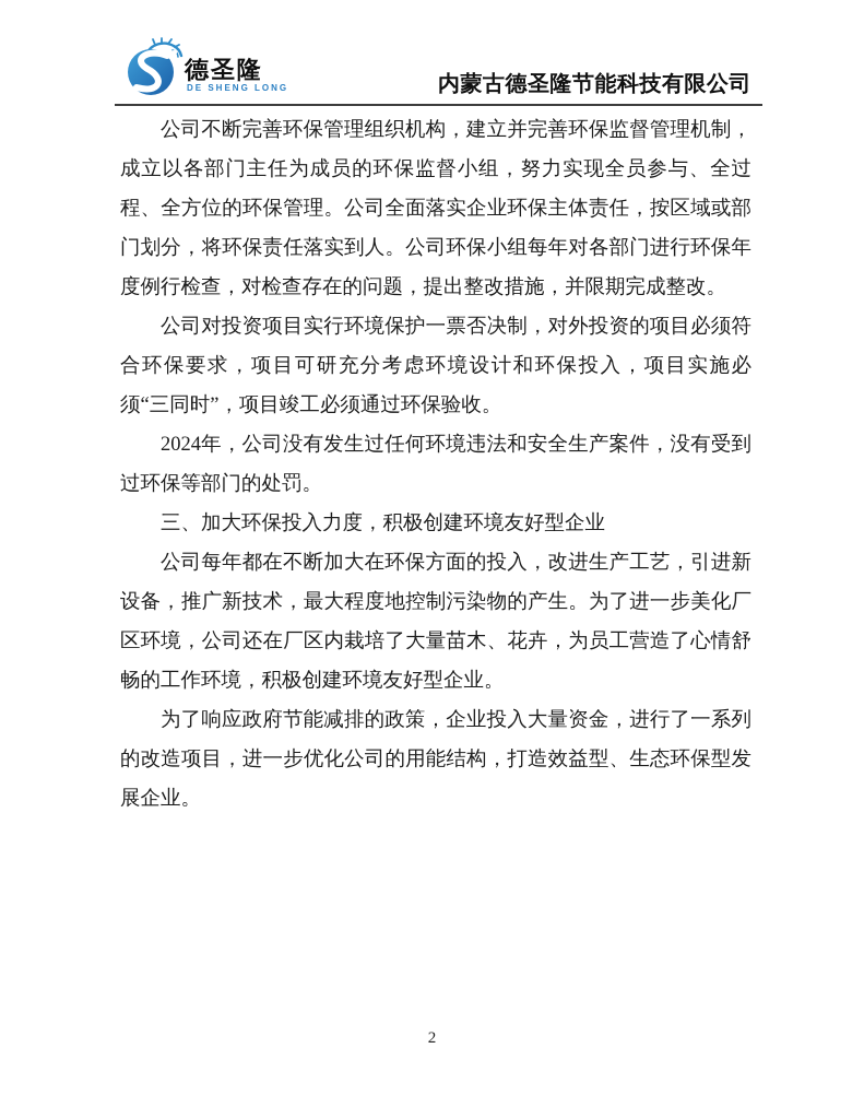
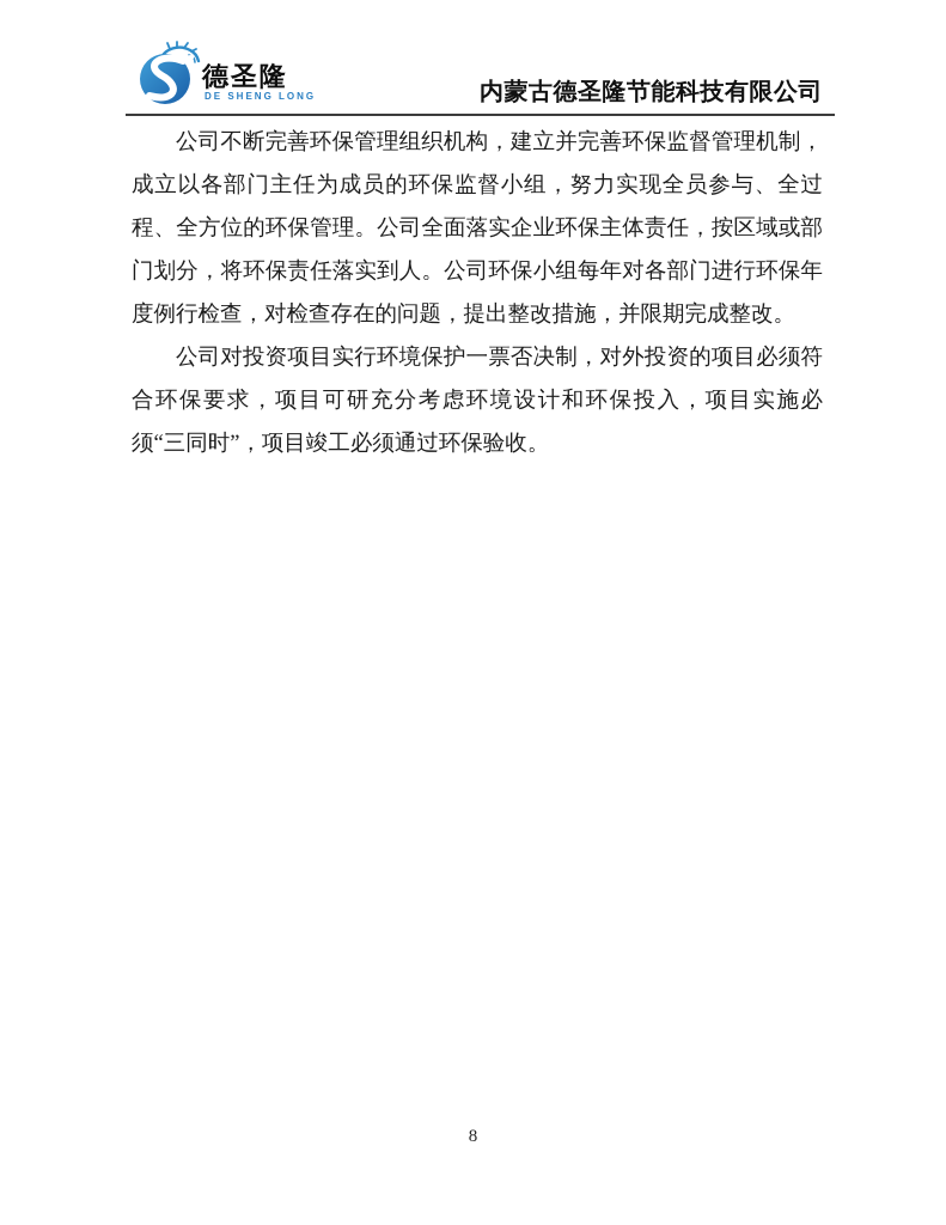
  德圣隆
  DE SHENG LONG
  内蒙古德圣隆节能科技有限公司
  公司不断完善环保管理组织机构，建立并完善环保监督管理机制，成立以各部门主任为成员的环保监督小组，努力实现全员参与、全过程、全方位的环保管理。公司全面落实企业环保主体责任，按区域或部门划分，将环保责任落实到人。公司环保小组每年对各部门进行环保年度例行检查，对检查存在的问题，提出整改措施，并限期完成整改。
  公司对投资项目实行环境保护一票否决制，对外投资的项目必须符合环保要求，项目可研充分考虑环境设计和环保投入，项目实施必须“三同时”，项目竣工必须通过环保验收。
- 2024年，公司没有发生过任何环境违法和安全生产案件，没有受到过环保等部门的处罚。
- 三、加大环保投入力度，积极创建环境友好型企业
- 公司每年都在不断加大在环保方面的投入，改进生产工艺，引进新设备，推广新技术，最大程度地控制污染物的产生。为了进一步美化厂区环境，公司还在厂区内栽培了大量苗木、花卉，为员工营造了心情舒畅的工作环境，积极创建环境友好型企业。
- 为了响应政府节能减排的政策，企业投入大量资金，进行了一系列的改造项目，进一步优化公司的用能结构，打造效益型、生态环保型发展企业。
- 2
+ 8
